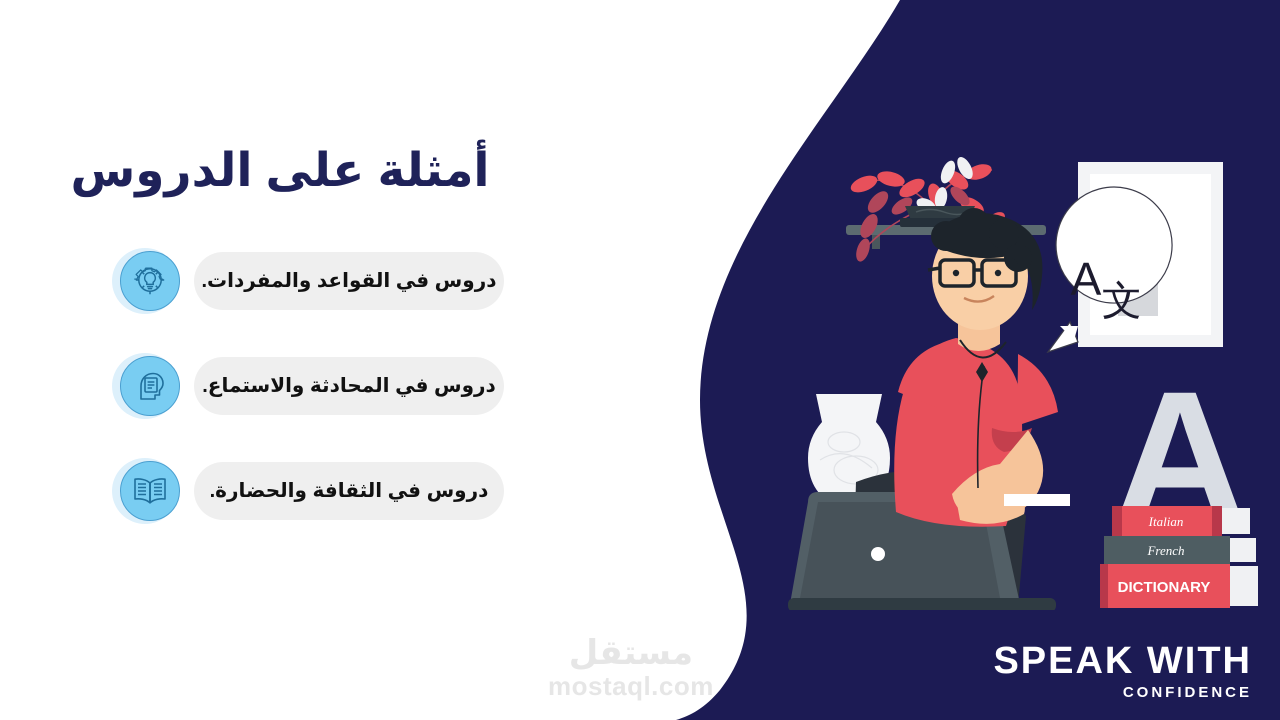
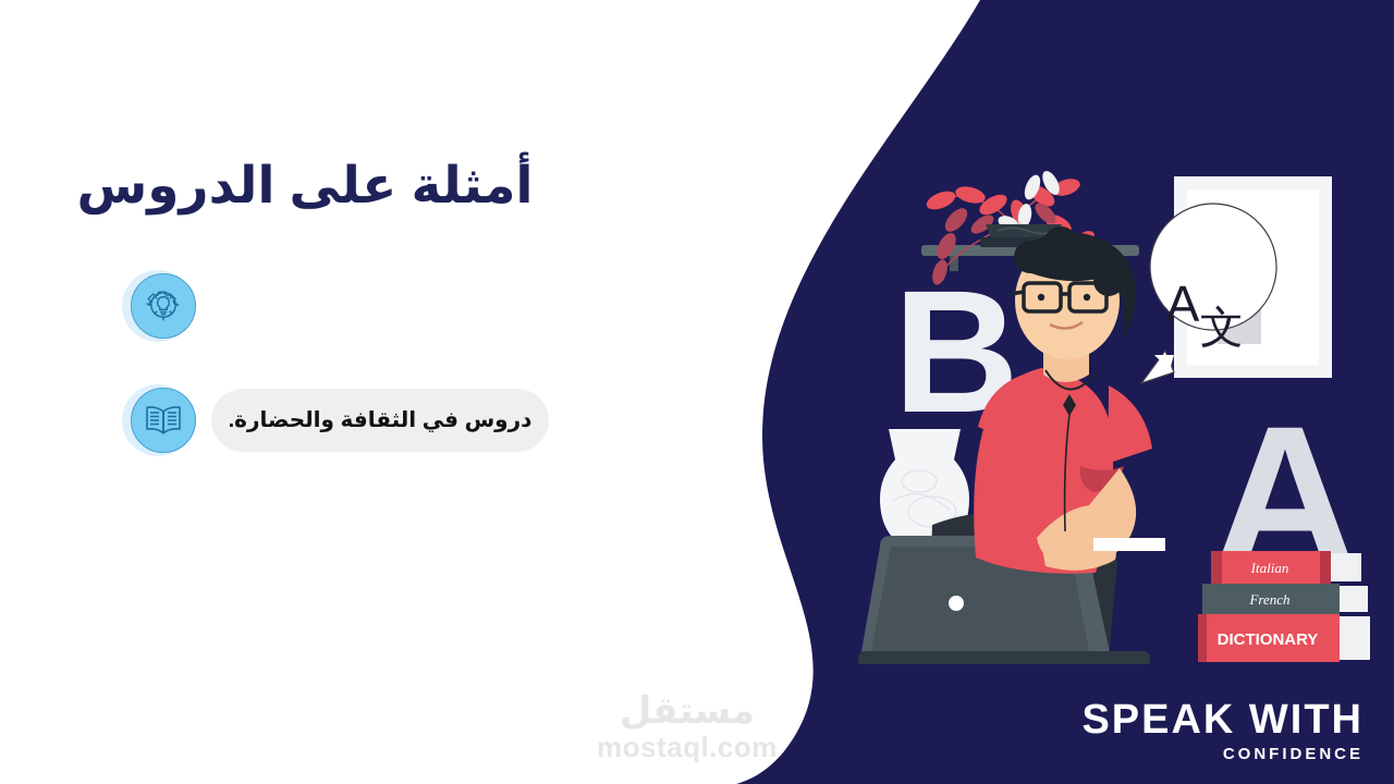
+ B
  A
  A
  文
  Italian
  French
  DICTIONARY
  أمثلة على الدروس
- دروس في القواعد والمفردات.
- دروس في المحادثة والاستماع.
  دروس في الثقافة والحضارة.
  مستقل
  mostaql.com
  SPEAK WITH
  CONFIDENCE
